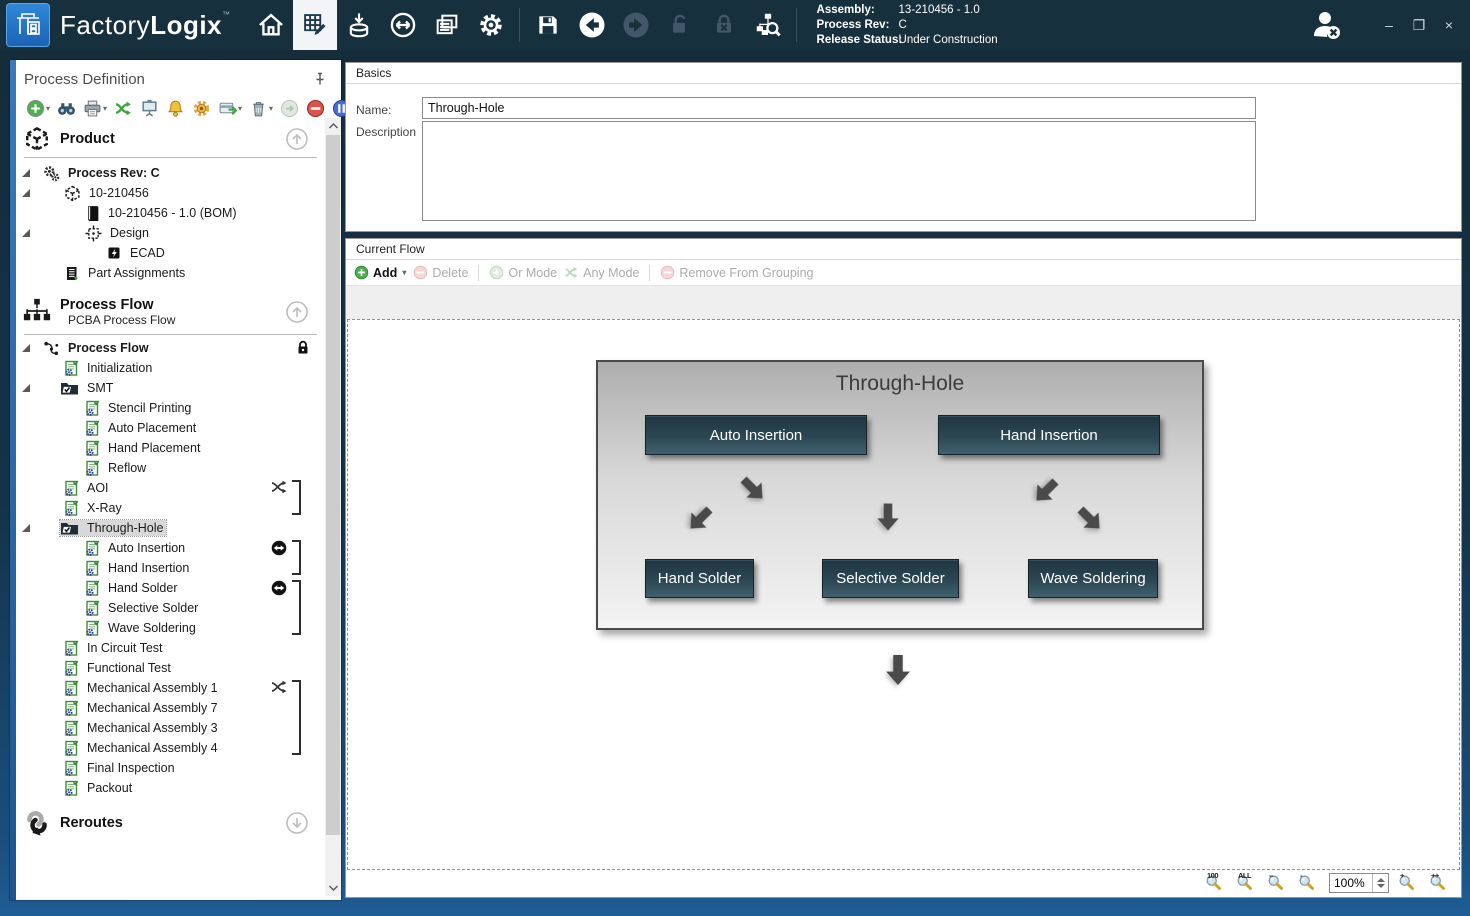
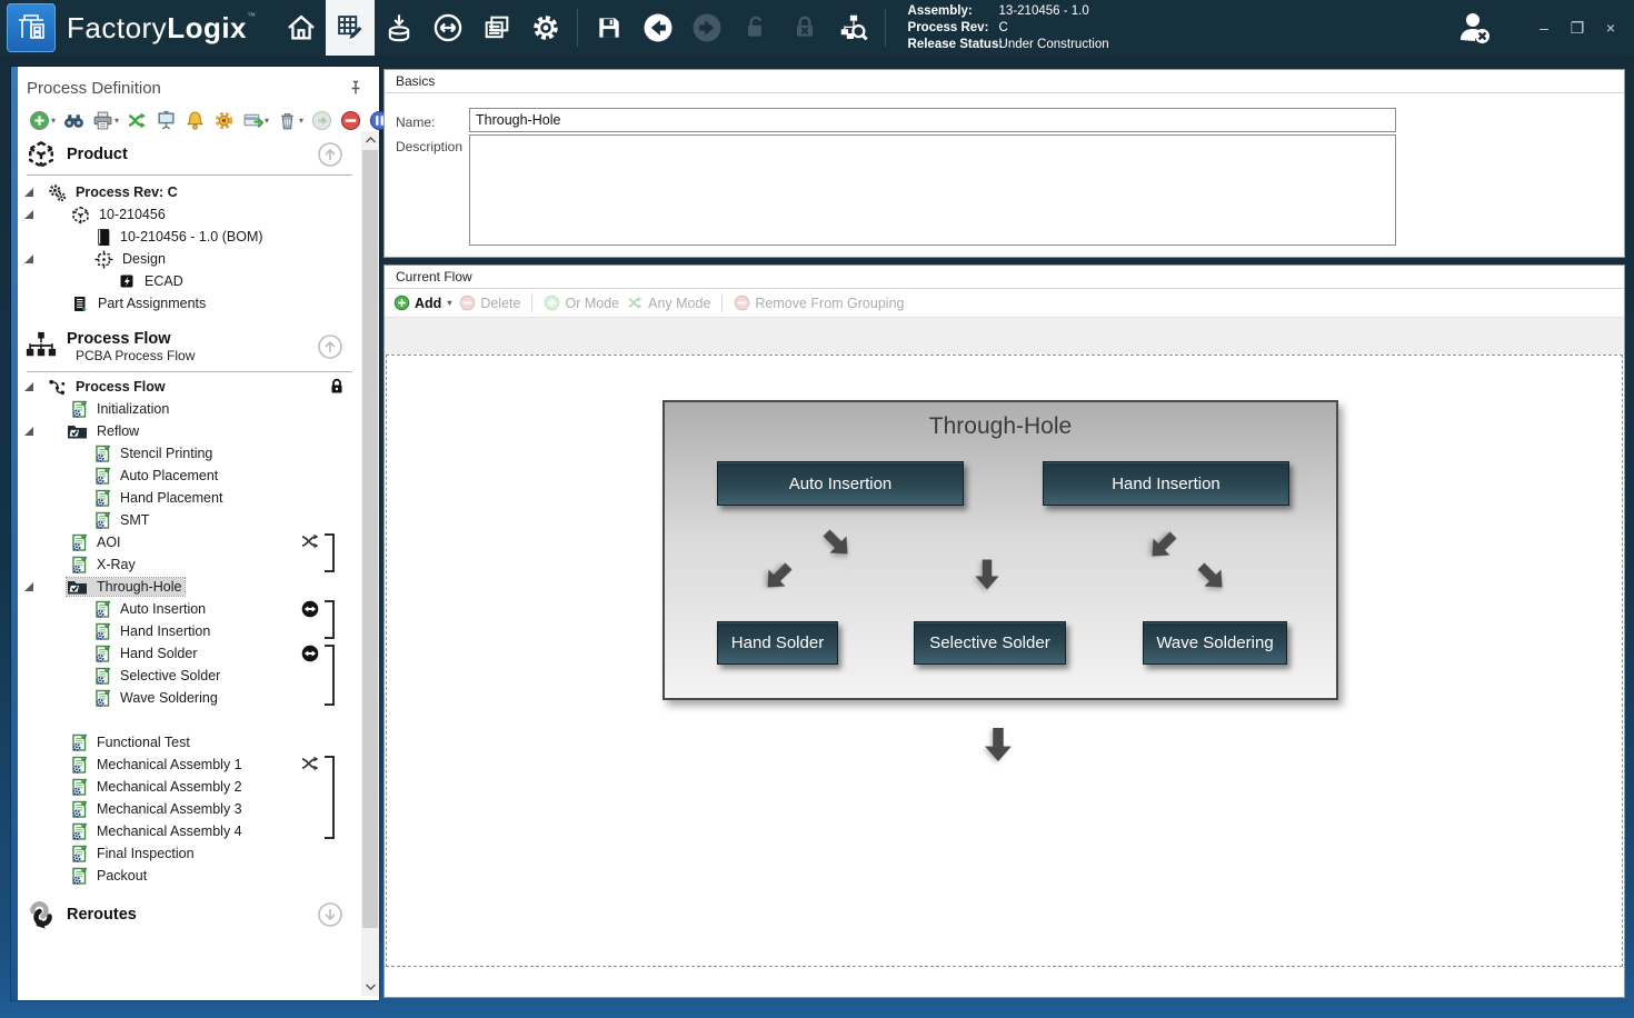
  FactoryLogix™
  Assembly:
  13-210456 - 1.0
  Process Rev:
  C
  Release Status
  Under Construction
  –
  ❐
  ×
  Process Definition
  ▾
  ▾
  ▾
  ▾
  Product
  Process Rev: C
  10-210456
  10-210456 - 1.0 (BOM)
  Design
  ECAD
  Part Assignments
  Process Flow
  PCBA Process Flow
  Process Flow
  Initialization
- SMT
+ Reflow
  Stencil Printing
  Auto Placement
  Hand Placement
- Reflow
+ SMT
  AOI
  X-Ray
  Through-Hole
  Auto Insertion
  Hand Insertion
  Hand Solder
  Selective Solder
  Wave Soldering
- In Circuit Test
  Functional Test
  Mechanical Assembly 1
- Mechanical Assembly 7
+ Mechanical Assembly 2
  Mechanical Assembly 3
  Mechanical Assembly 4
  Final Inspection
  Packout
  Reroutes
  Basics
  Name:
  Through-Hole
  Description
  Current Flow
  Add
  ▾
  Delete
  Or Mode
  Any Mode
  Remove From Grouping
  Through-Hole
  Auto Insertion
  Hand Insertion
  Hand Solder
  Selective Solder
  Wave Soldering
- 100
- ALL
- --
- -
- 100%
- +
- ++
